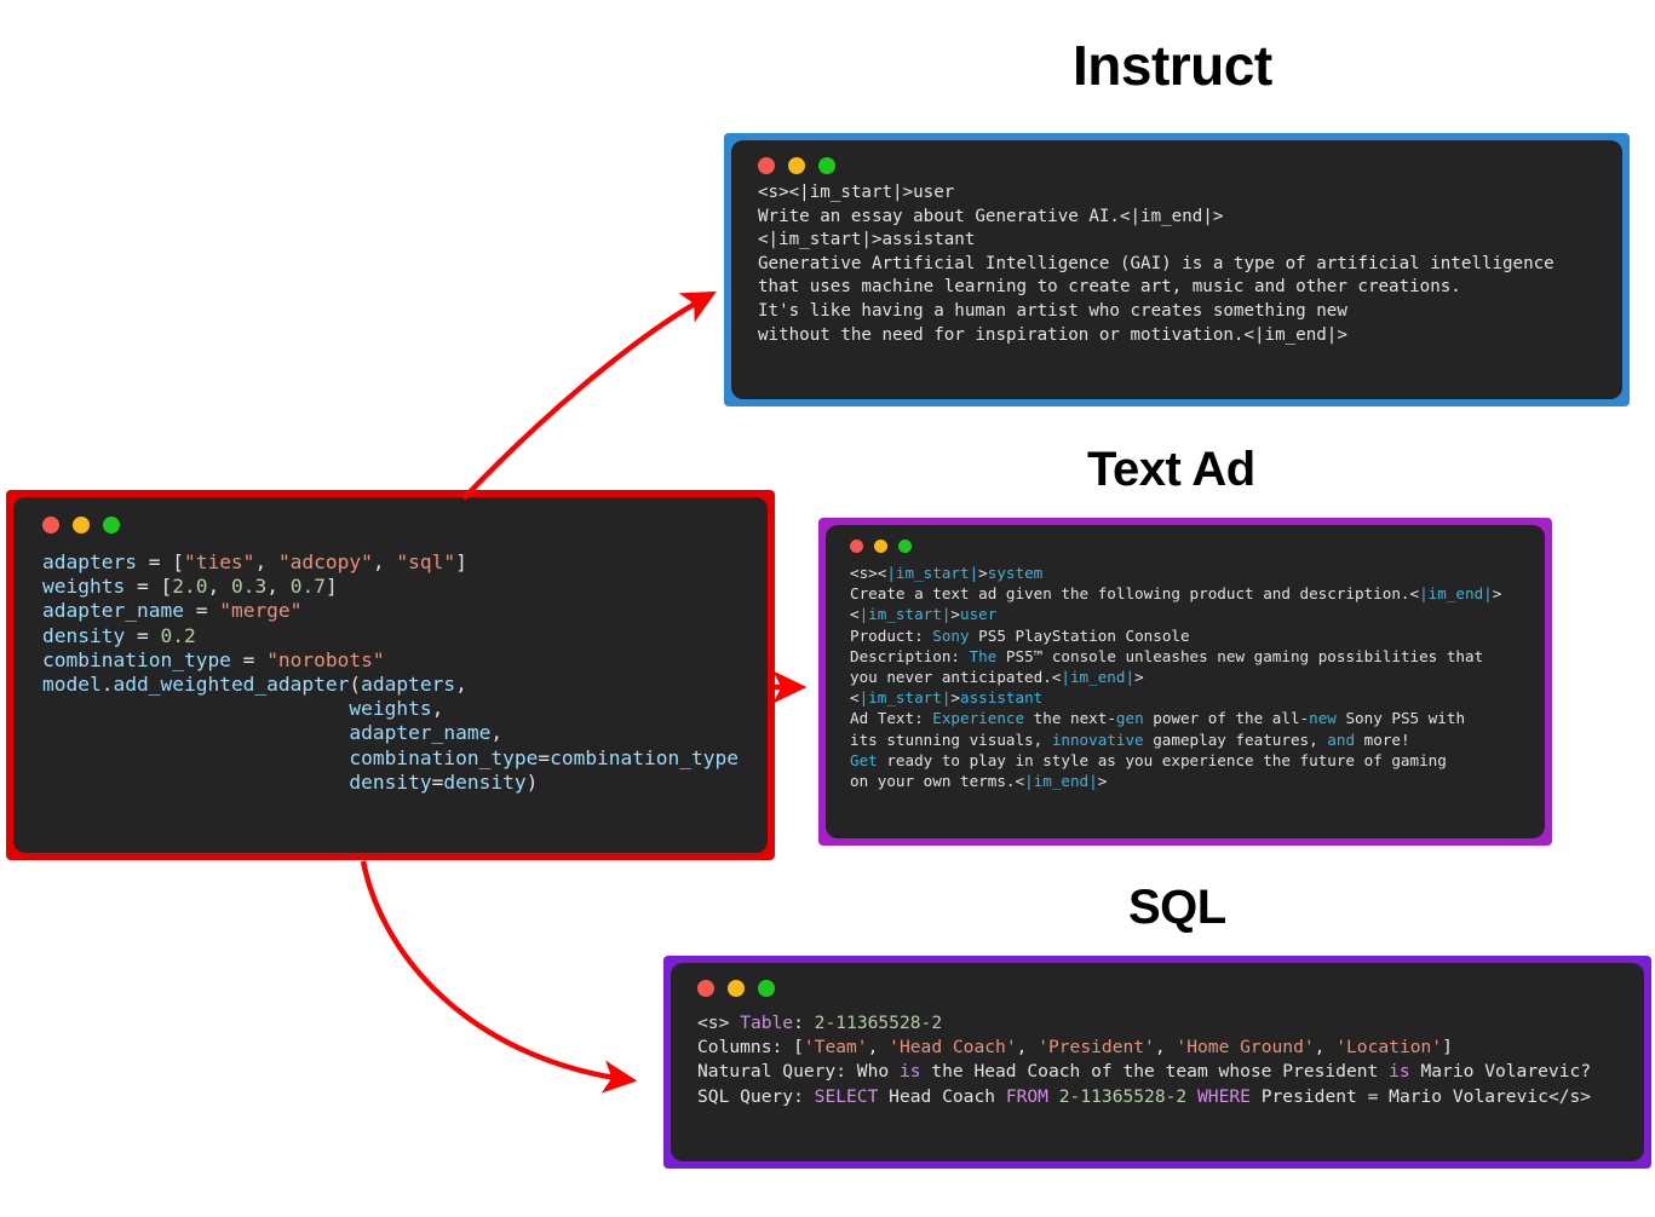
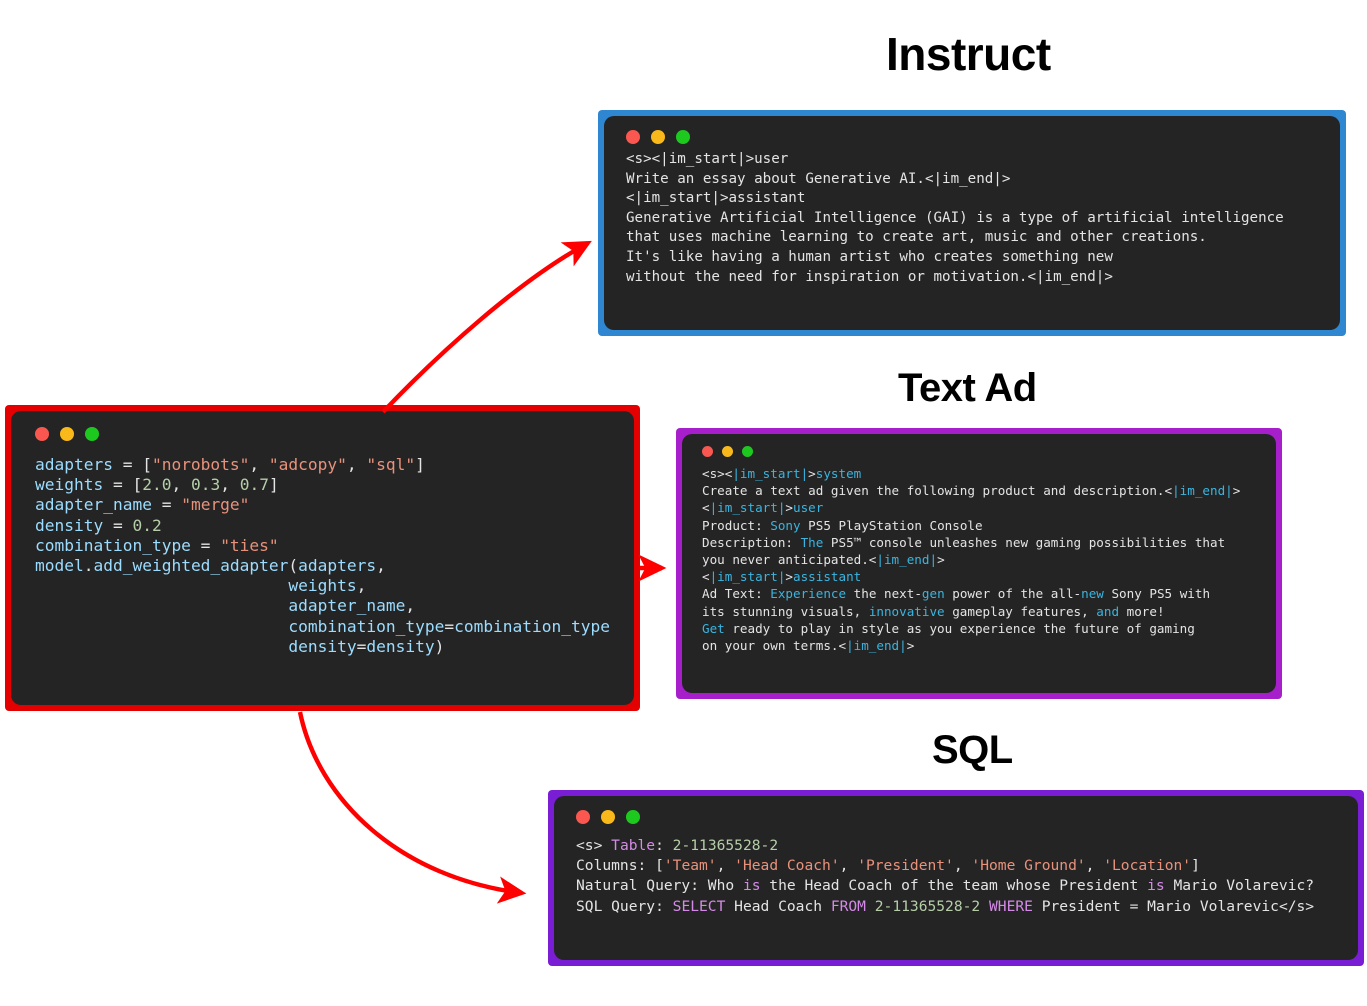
  Instruct
  Text Ad
  SQL
  <s><|im_start|>user
  Write an essay about Generative AI.<|im_end|>
  <|im_start|>assistant
  Generative Artificial Intelligence (GAI) is a type of artificial intelligence
  that uses machine learning to create art, music and other creations.
  It's like having a human artist who creates something new
  without the need for inspiration or motivation.<|im_end|>
- adapters = ["ties", "adcopy", "sql"]
+ adapters = ["norobots", "adcopy", "sql"]
  weights = [2.0, 0.3, 0.7]
  adapter_name = "merge"
  density = 0.2
- combination_type = "norobots"
+ combination_type = "ties"
  model.add_weighted_adapter(adapters,
  weights,
  adapter_name,
  combination_type=combination_type
  density=density)
  <s><|im_start|>system
  Create a text ad given the following product and description.<|im_end|>
  <|im_start|>user
  Product: Sony PS5 PlayStation Console
  Description: The PS5™ console unleashes new gaming possibilities that
  you never anticipated.<|im_end|>
  <|im_start|>assistant
  Ad Text: Experience the next-gen power of the all-new Sony PS5 with
  its stunning visuals, innovative gameplay features, and more!
  Get ready to play in style as you experience the future of gaming
  on your own terms.<|im_end|>
  <s> Table: 2-11365528-2
  Columns: ['Team', 'Head Coach', 'President', 'Home Ground', 'Location']
  Natural Query: Who is the Head Coach of the team whose President is Mario Volarevic?
  SQL Query: SELECT Head Coach FROM 2-11365528-2 WHERE President = Mario Volarevic</s>
